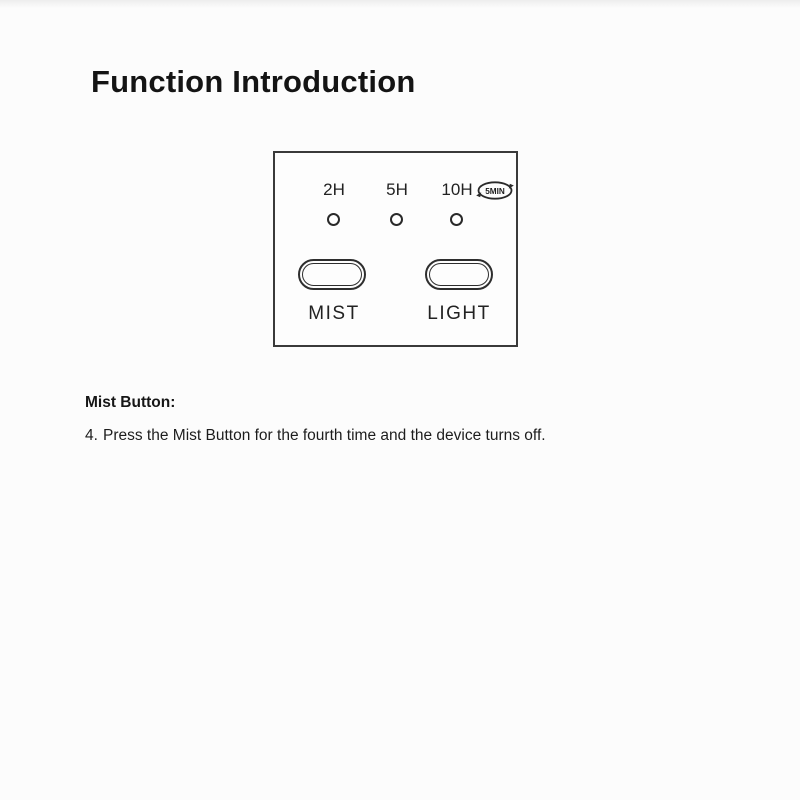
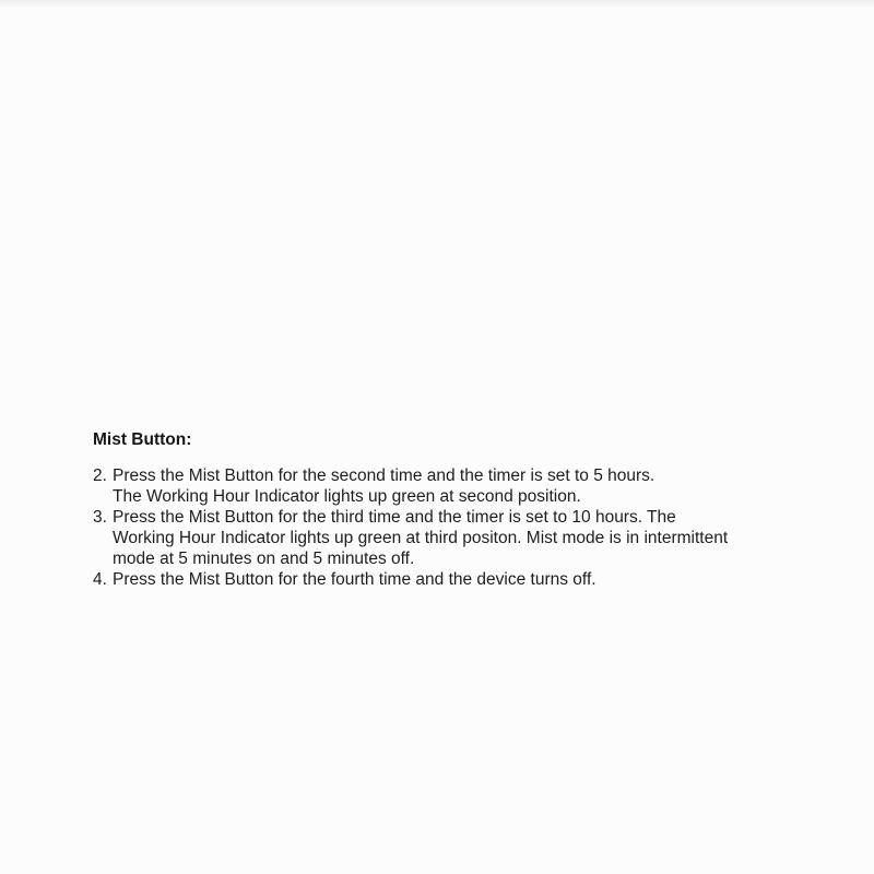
- Function Introduction
- 2H
- 5H
- 10H
- 5MIN
- MIST
- LIGHT
  Mist Button:
+ 2.
+ Press the Mist Button for the second time and the timer is set to 5 hours.
+ The Working Hour Indicator lights up green at second position.
+ 3.
+ Press the Mist Button for the third time and the timer is set to 10 hours. The
+ Working Hour Indicator lights up green at third positon. Mist mode is in intermittent
+ mode at 5 minutes on and 5 minutes off.
  4.
  Press the Mist Button for the fourth time and the device turns off.
